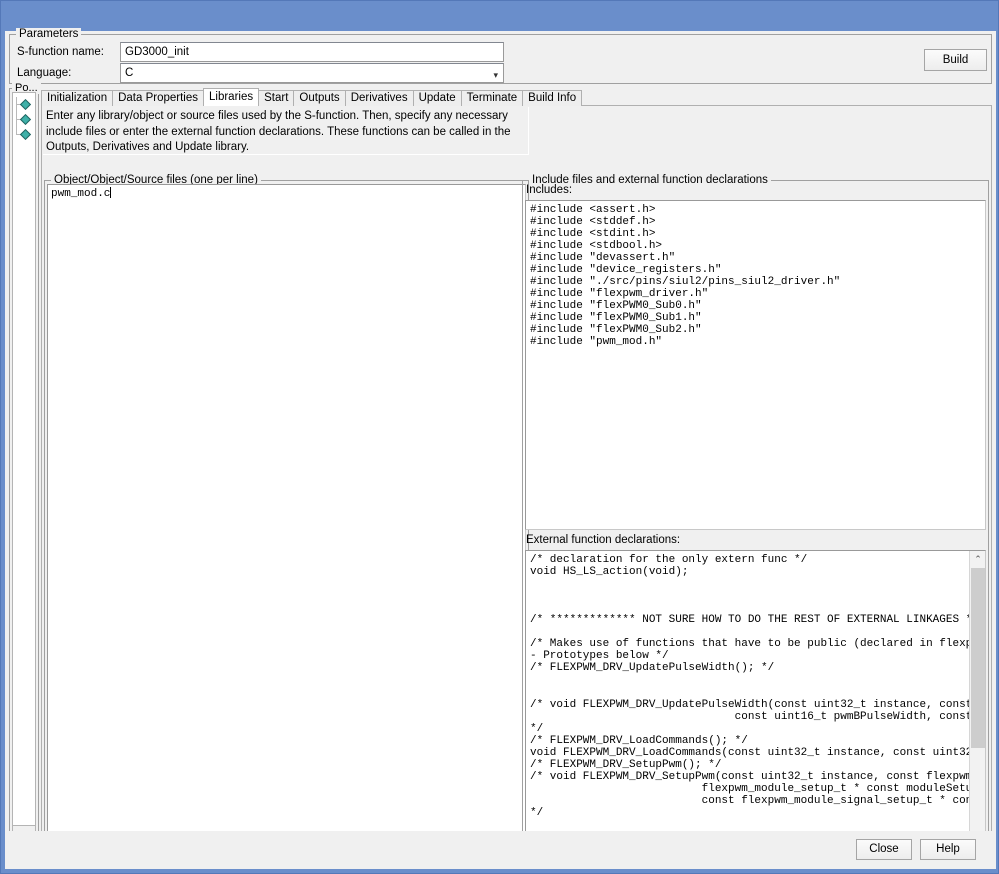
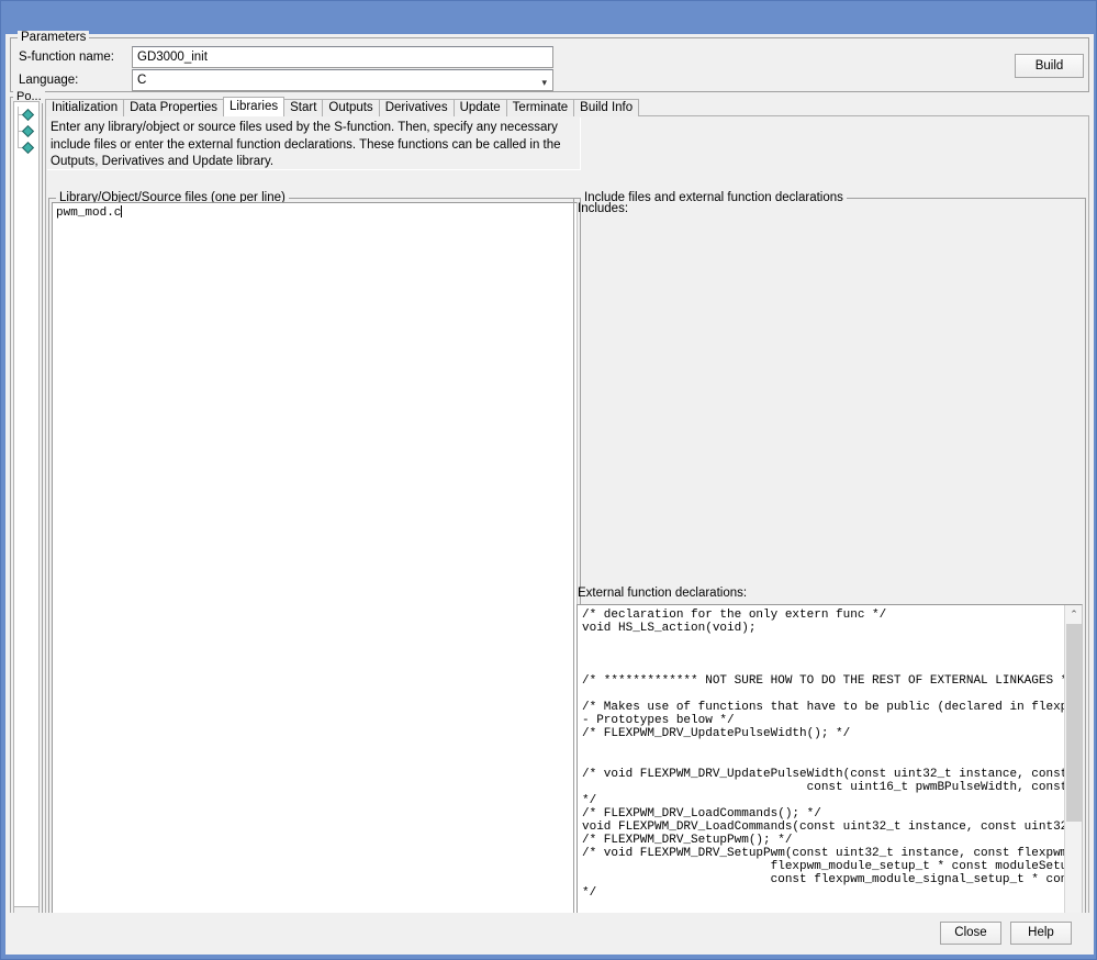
  Parameters
  S-function name:
  GD3000_init
  Language:
  C
  ▾
  Build
  Po...
  Initialization
  Data Properties
  Libraries
  Start
  Outputs
  Derivatives
  Update
  Terminate
  Build Info
  Enter any library/object or source files used by the S-function. Then, specify any necessary include files or enter the external function declarations. These functions can be called in the Outputs, Derivatives and Update library.
- Object/Object/Source files (one per line)
+ Library/Object/Source files (one per line)
  pwm_mod.c
  Include files and external function declarations
  Includes:
- #include <assert.h>
- #include <stddef.h>
- #include <stdint.h>
- #include <stdbool.h>
- #include "devassert.h"
- #include "device_registers.h"
- #include "./src/pins/siul2/pins_siul2_driver.h"
- #include "flexpwm_driver.h"
- #include "flexPWM0_Sub0.h"
- #include "flexPWM0_Sub1.h"
- #include "flexPWM0_Sub2.h"
- #include "pwm_mod.h"
  External function declarations:
  /* declaration for the only extern func */
  void HS_LS_action(void);
  /* ************* NOT SURE HOW TO DO THE REST OF EXTERNAL LINKAGES
  /* Makes use of functions that have to be public (declared in flex
  - Prototypes below */
  /* FLEXPWM_DRV_UpdatePulseWidth(); */
  /* void FLEXPWM_DRV_UpdatePulseWidth(const uint32_t instance, cons
  */
  /* FLEXPWM_DRV_LoadCommands(); */
  void FLEXPWM_DRV_LoadCommands(const uint32_t instance, const uint3
  /* FLEXPWM_DRV_SetupPwm(); */
  /* void FLEXPWM_DRV_SetupPwm(const uint32_t instance, const flexpw
  flexpwm_module_setup_t * const moduleSet
  */
  ⌃
  Close
  Help
